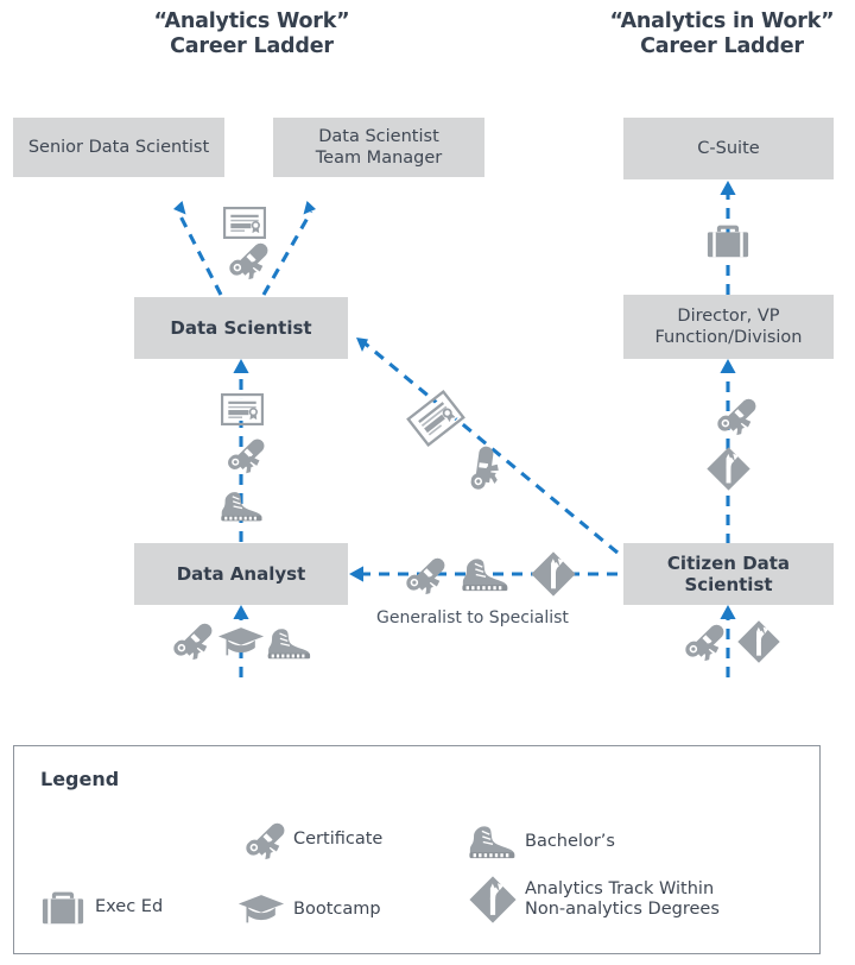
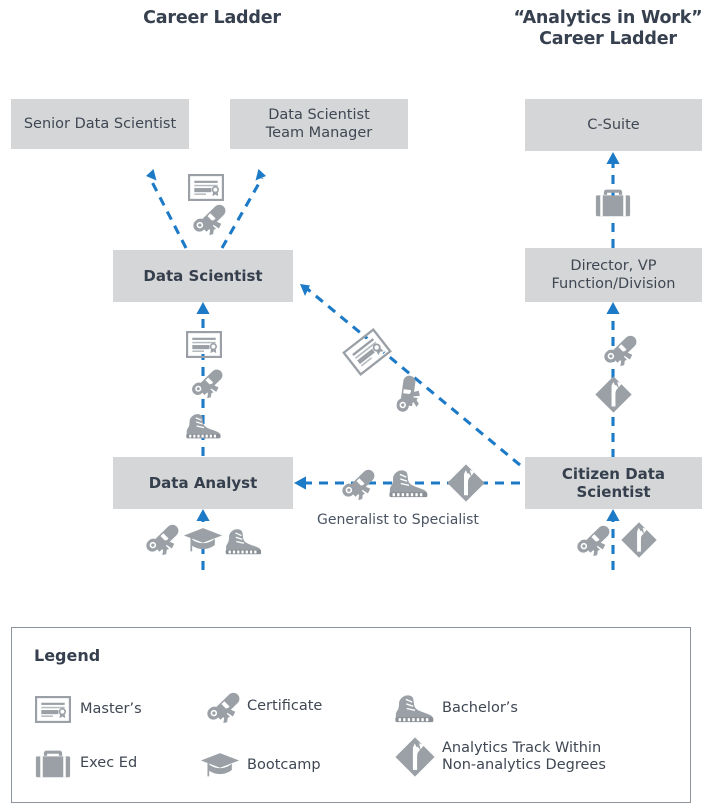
- “Analytics Work”
  Career Ladder
  “Analytics in Work”
  Career Ladder
  Senior Data Scientist
  Data Scientist
  Team Manager
  Data Scientist
  Data Analyst
  C-Suite
  Director, VP
  Function/Division
  Citizen Data
  Scientist
  Generalist to Specialist
  Legend
+ Master’s
  Certificate
  Bachelor’s
  Exec Ed
  Bootcamp
  Analytics Track Within
  Non-analytics Degrees
